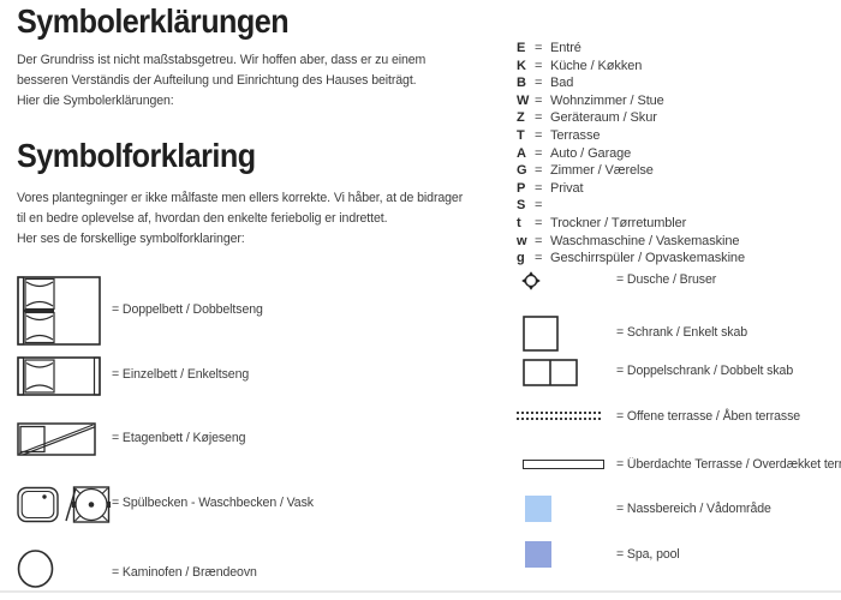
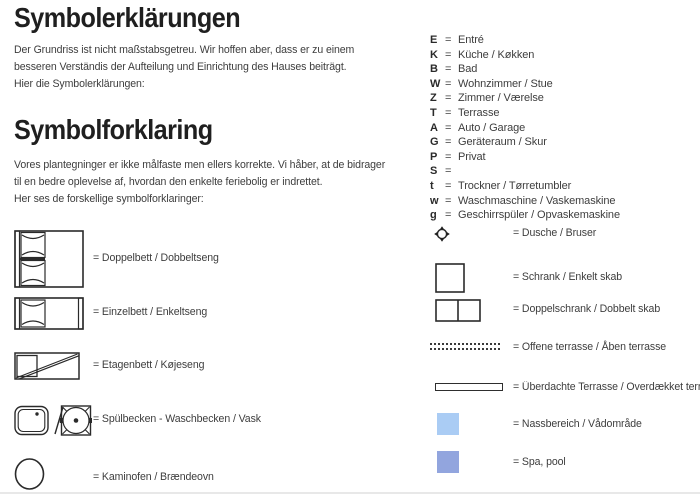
  Symbolerklärungen
  Der Grundriss ist nicht maßstabsgetreu. Wir hoffen aber, dass er zu einem
  besseren Verständis der Aufteilung und Einrichtung des Hauses beiträgt.
  Hier die Symbolerklärungen:
  Symbolforklaring
  Vores plantegninger er ikke målfaste men ellers korrekte. Vi håber, at de bidrager
  til en bedre oplevelse af, hvordan den enkelte feriebolig er indrettet.
  Her ses de forskellige symbolforklaringer:
  E
  =
  Entré
  K
  =
  Küche / Køkken
  B
  =
  Bad
  W
  =
  Wohnzimmer / Stue
  Z
  =
- Geräteraum / Skur
+ Zimmer / Værelse
  T
  =
  Terrasse
  A
  =
  Auto / Garage
  G
  =
- Zimmer / Værelse
+ Geräteraum / Skur
  P
  =
  Privat
  S
  =
  t
  =
  Trockner / Tørretumbler
  w
  =
  Waschmaschine / Vaskemaskine
  g
  =
  Geschirrspüler / Opvaskemaskine
  = Doppelbett / Dobbeltseng
  = Einzelbett / Enkeltseng
  = Etagenbett / Køjeseng
  = Spülbecken - Waschbecken / Vask
  = Kaminofen / Brændeovn
  = Dusche / Bruser
  = Schrank / Enkelt skab
  = Doppelschrank / Dobbelt skab
  = Offene terrasse / Åben terrasse
  = Überdachte Terrasse / Overdækket ter
  = Nassbereich / Vådområde
  = Spa, pool
